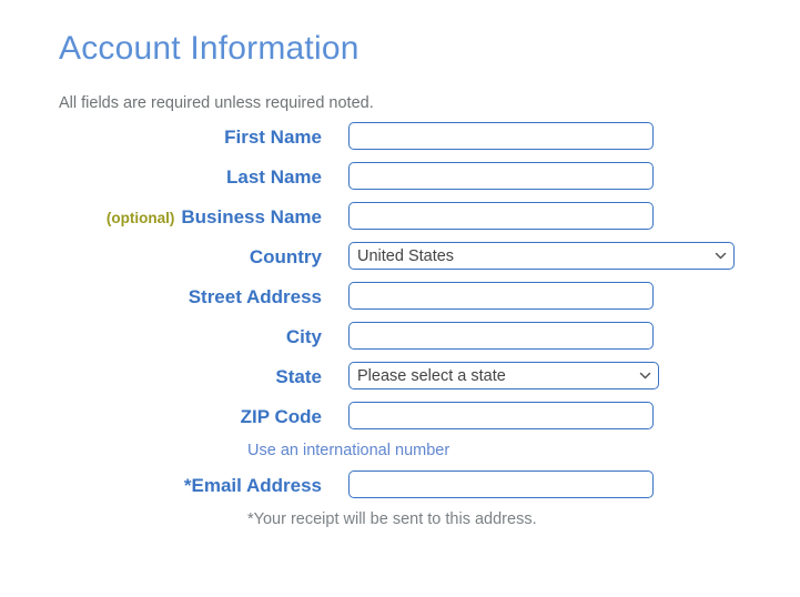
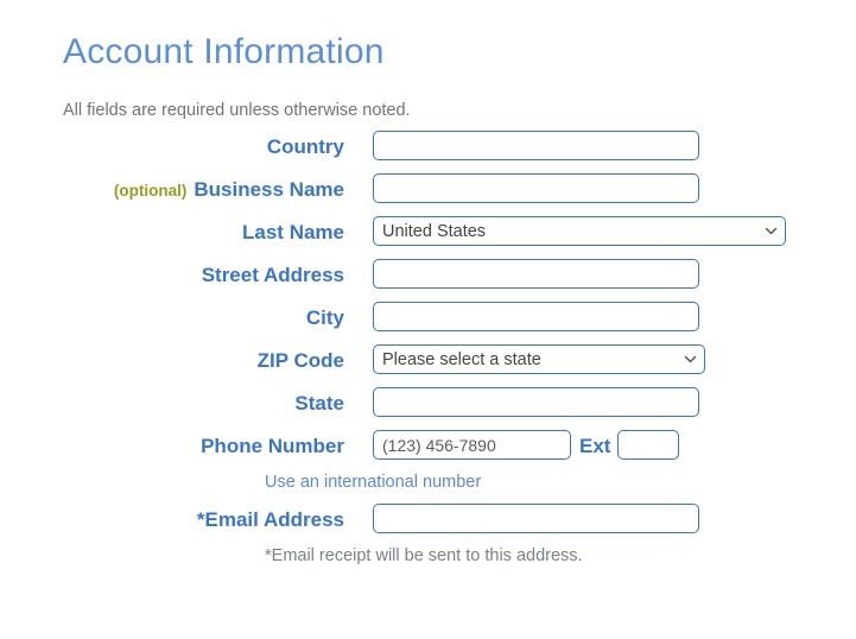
  Account Information
- All fields are required unless required noted.
+ All fields are required unless otherwise noted.
- First Name
- Last Name
+ Country
  (optional)
  Business Name
- Country
+ Last Name
  United States
  Street Address
  City
- State
+ ZIP Code
  Please select a state
- ZIP Code
+ State
+ Phone Number
+ (123) 456-7890
+ Ext
  Use an international number
  *Email Address
- *Your receipt will be sent to this address.
+ *Email receipt will be sent to this address.
